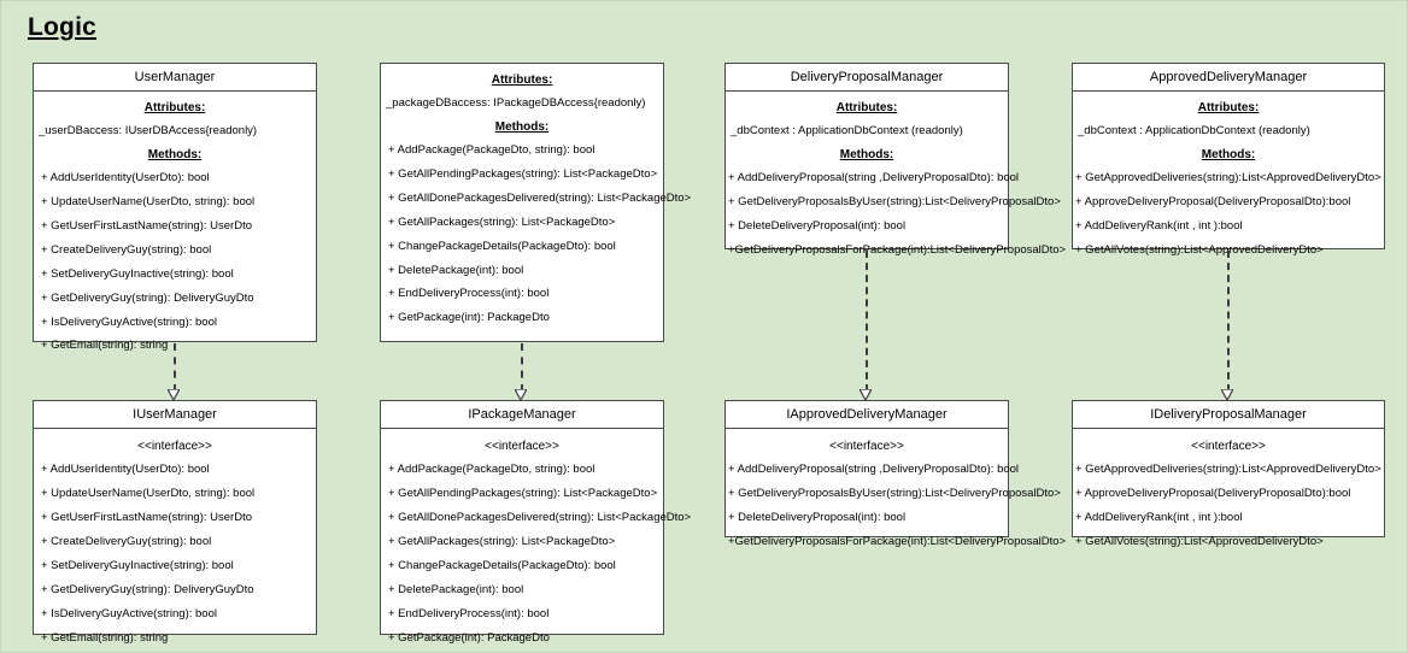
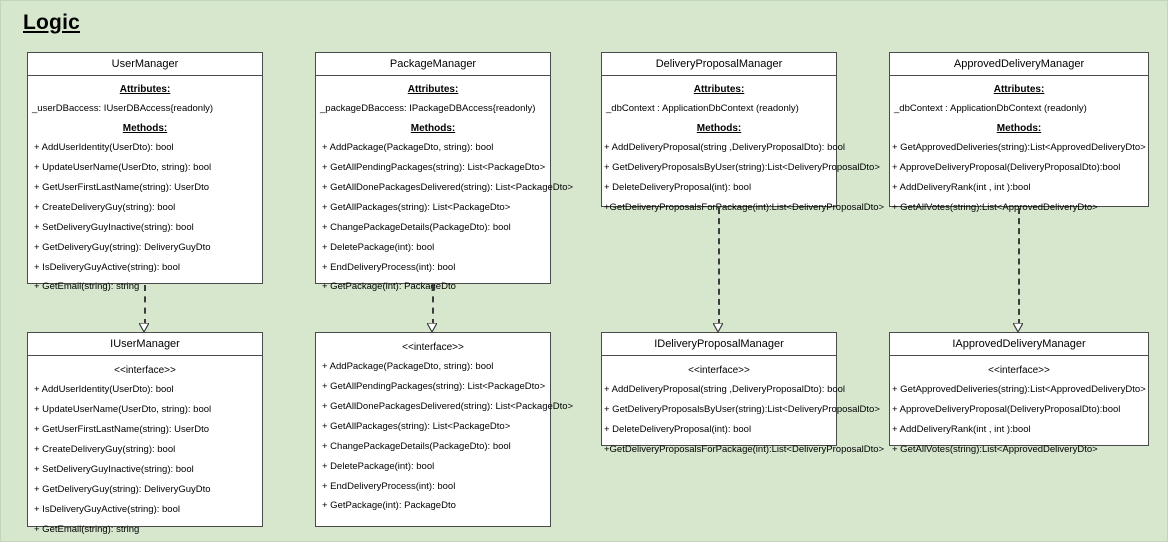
  Logic
  UserManager
  Attributes:
  _userDBaccess: IUserDBAccess{readonly)
  Methods:
  + AddUserIdentity(UserDto): bool
  + UpdateUserName(UserDto, string): bool
  + GetUserFirstLastName(string): UserDto
  + CreateDeliveryGuy(string): bool
  + SetDeliveryGuyInactive(string): bool
  + GetDeliveryGuy(string): DeliveryGuyDto
  + IsDeliveryGuyActive(string): bool
  + GetEmail(string): string
+ PackageManager
  Attributes:
  _packageDBaccess: IPackageDBAccess{readonly)
  Methods:
  + AddPackage(PackageDto, string): bool
  + GetAllPendingPackages(string): List<PackageDto>
  + GetAllDonePackagesDelivered(string): List<PackageDto>
  + GetAllPackages(string): List<PackageDto>
  + ChangePackageDetails(PackageDto): bool
  + DeletePackage(int): bool
  + EndDeliveryProcess(int): bool
  + GetPackage(int): PackageDto
  DeliveryProposalManager
  Attributes:
  _dbContext : ApplicationDbContext (readonly)
  Methods:
  + AddDeliveryProposal(string ,DeliveryProposalDto): bool
  + GetDeliveryProposalsByUser(string):List<DeliveryProposalDto>
  + DeleteDeliveryProposal(int): bool
  +GetDeliveryProposalsForPackage(int):List<DeliveryProposalDto>
  ApprovedDeliveryManager
  Attributes:
  _dbContext : ApplicationDbContext (readonly)
  Methods:
  + GetApprovedDeliveries(string):List<ApprovedDeliveryDto>
  + ApproveDeliveryProposal(DeliveryProposalDto):bool
  + AddDeliveryRank(int , int ):bool
  + GetAllVotes(string):List<ApprovedDeliveryDto>
  IUserManager
  <<interface>>
  + AddUserIdentity(UserDto): bool
  + UpdateUserName(UserDto, string): bool
  + GetUserFirstLastName(string): UserDto
  + CreateDeliveryGuy(string): bool
  + SetDeliveryGuyInactive(string): bool
  + GetDeliveryGuy(string): DeliveryGuyDto
  + IsDeliveryGuyActive(string): bool
  + GetEmail(string): string
- IPackageManager
  <<interface>>
  + AddPackage(PackageDto, string): bool
  + GetAllPendingPackages(string): List<PackageDto>
  + GetAllDonePackagesDelivered(string): List<PackageDto>
  + GetAllPackages(string): List<PackageDto>
  + ChangePackageDetails(PackageDto): bool
  + DeletePackage(int): bool
  + EndDeliveryProcess(int): bool
  + GetPackage(int): PackageDto
- IApprovedDeliveryManager
+ IDeliveryProposalManager
  <<interface>>
  + AddDeliveryProposal(string ,DeliveryProposalDto): bool
  + GetDeliveryProposalsByUser(string):List<DeliveryProposalDto>
  + DeleteDeliveryProposal(int): bool
  +GetDeliveryProposalsForPackage(int):List<DeliveryProposalDto>
- IDeliveryProposalManager
+ IApprovedDeliveryManager
  <<interface>>
  + GetApprovedDeliveries(string):List<ApprovedDeliveryDto>
  + ApproveDeliveryProposal(DeliveryProposalDto):bool
  + AddDeliveryRank(int , int ):bool
  + GetAllVotes(string):List<ApprovedDeliveryDto>
